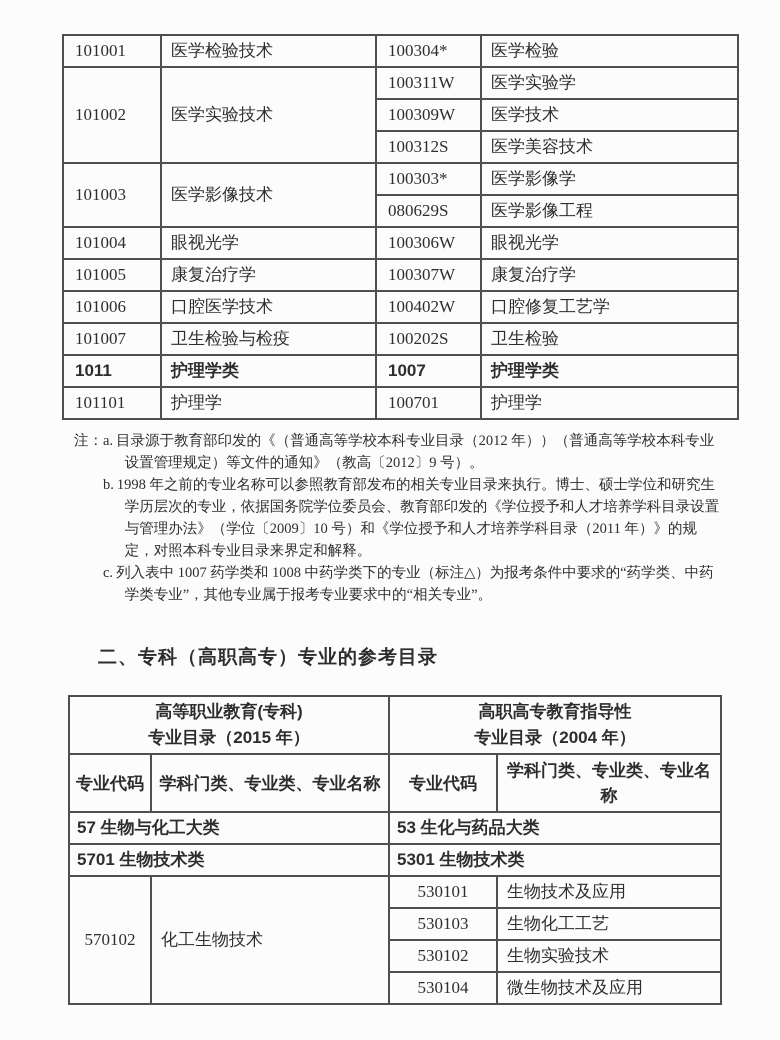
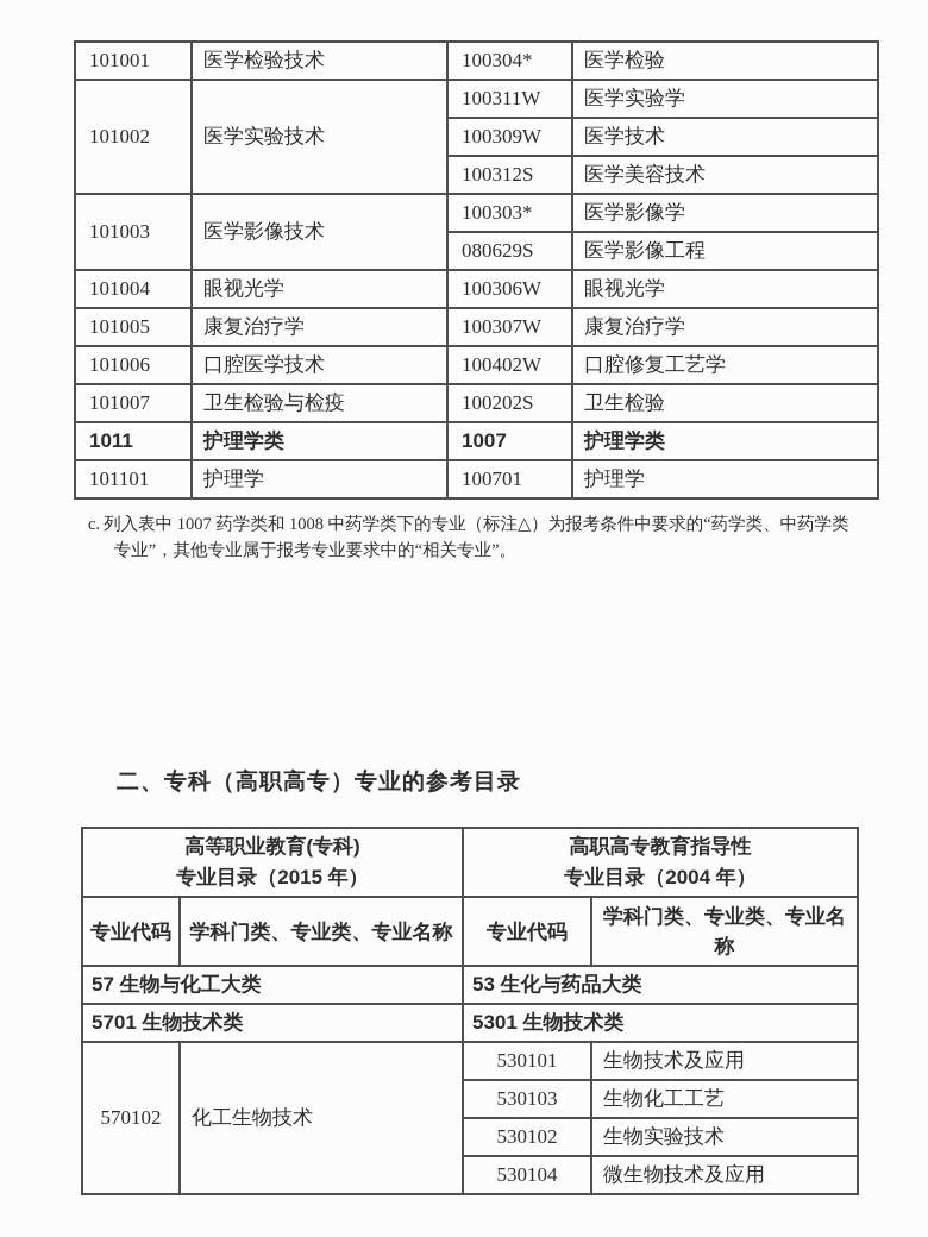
  101001	医学检验技术	100304*	医学检验
  101002	医学实验技术	100311W	医学实验学
  100309W	医学技术
  100312S	医学美容技术
  101003	医学影像技术	100303*	医学影像学
  080629S	医学影像工程
  101004	眼视光学	100306W	眼视光学
  101005	康复治疗学	100307W	康复治疗学
  101006	口腔医学技术	100402W	口腔修复工艺学
  101007	卫生检验与检疫	100202S	卫生检验
  1011	护理学类	1007	护理学类
  101101	护理学	100701	护理学
- 注：
- a. 目录源于教育部印发的《（普通高等学校本科专业目录（2012 年））（普通高等学校本科专业设置管理规定）等文件的通知》（教高〔2012〕9 号）。
- b. 1998 年之前的专业名称可以参照教育部发布的相关专业目录来执行。博士、硕士学位和研究生学历层次的专业，依据国务院学位委员会、教育部印发的《学位授予和人才培养学科目录设置与管理办法》（学位〔2009〕10 号）和《学位授予和人才培养学科目录（2011 年）》的规定，对照本科专业目录来界定和解释。
  c. 列入表中 1007 药学类和 1008 中药学类下的专业（标注△）为报考条件中要求的“药学类、中药学类专业”，其他专业属于报考专业要求中的“相关专业”。
  二、专科（高职高专）专业的参考目录
  高等职业教育(专科) 专业目录（2015 年）	高职高专教育指导性 专业目录（2004 年）
  专业代码	学科门类、专业类、专业名称	专业代码	学科门类、专业类、专业名称
  57 生物与化工大类	53 生化与药品大类
  5701 生物技术类	5301 生物技术类
  570102	化工生物技术	530101	生物技术及应用
  530103	生物化工工艺
  530102	生物实验技术
  530104	微生物技术及应用
